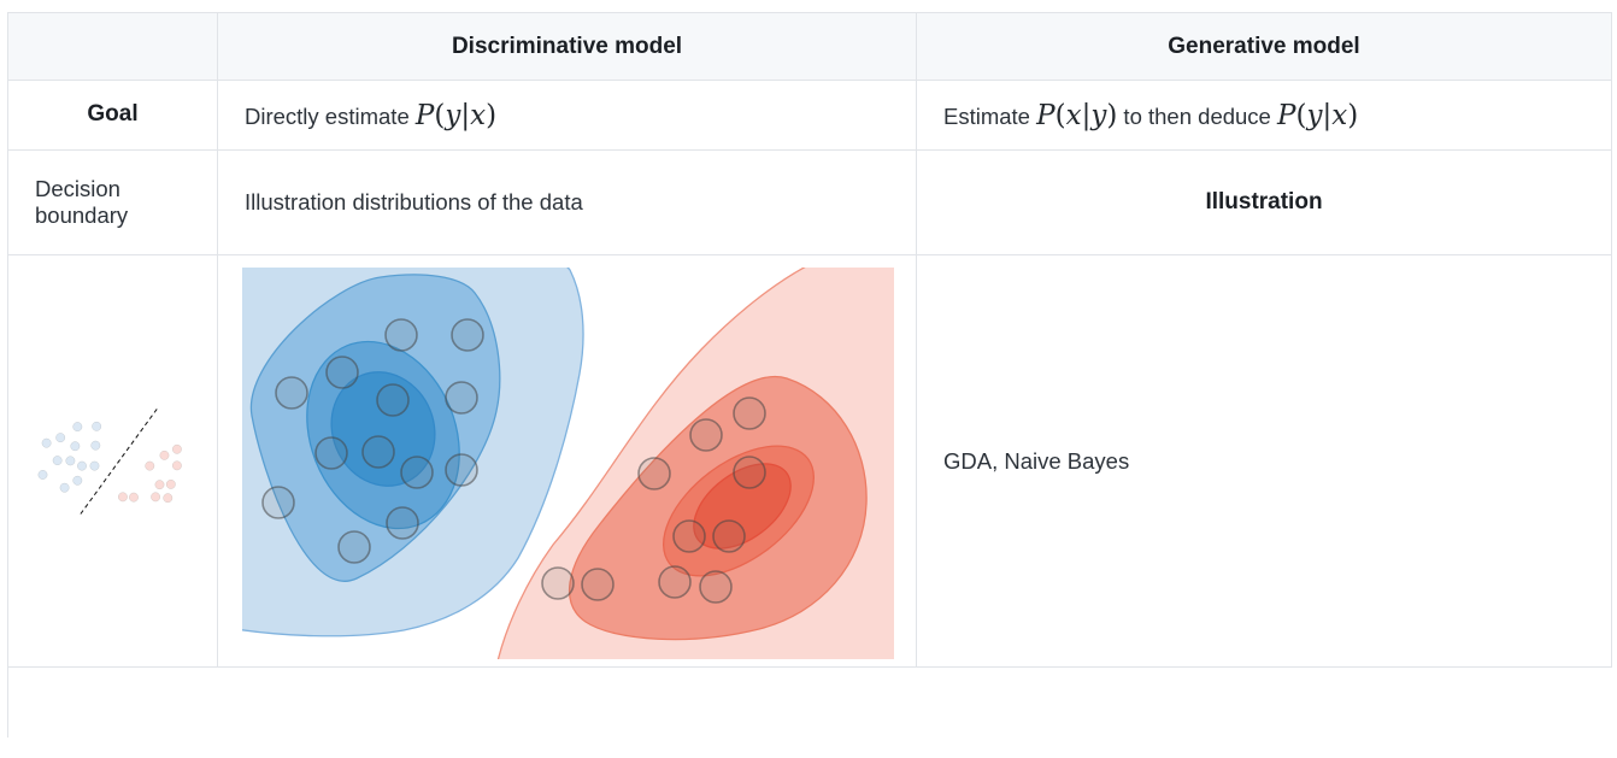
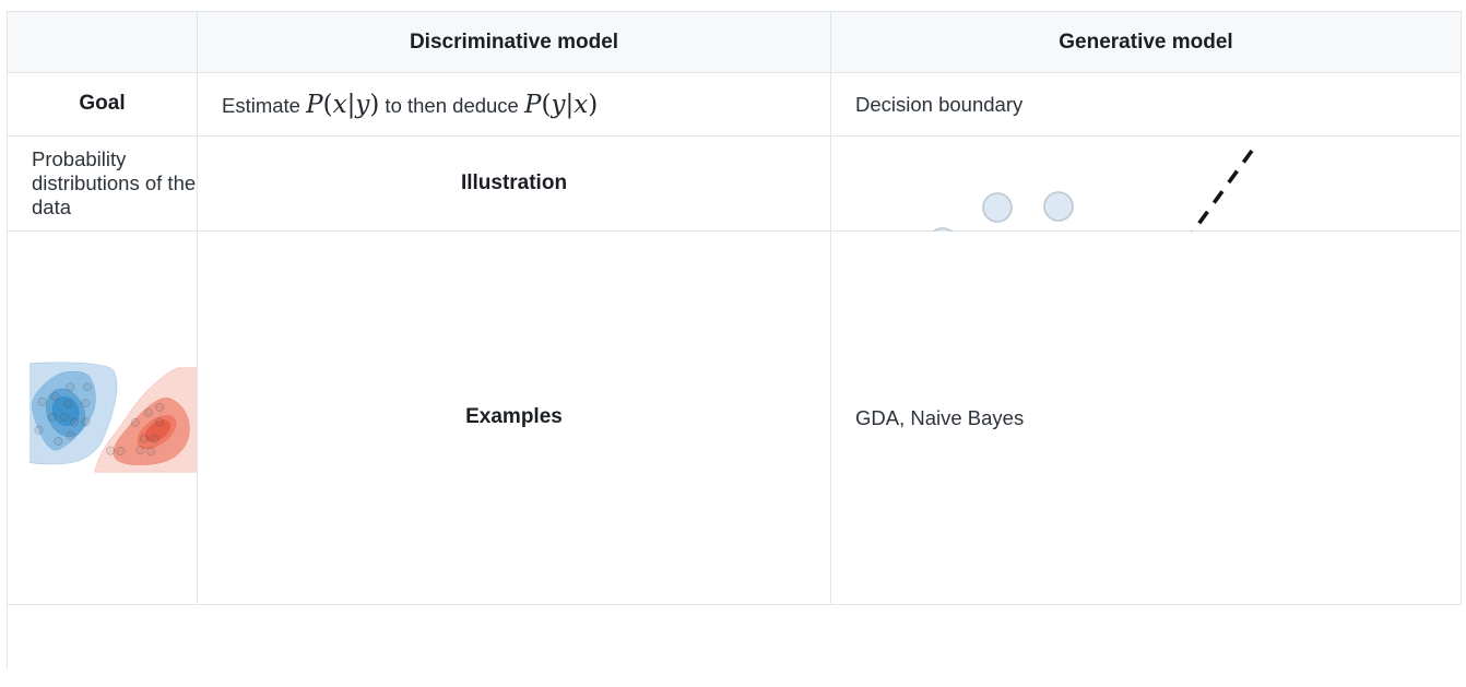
  Discriminative model
  Generative model
  Goal
- Directly estimate P(y|x)
  Estimate P(x|y) to then deduce P(y|x)
  Decision boundary
- Illustration distributions of the data
+ Probability distributions of the data
  Illustration
+ Examples
  GDA, Naive Bayes
